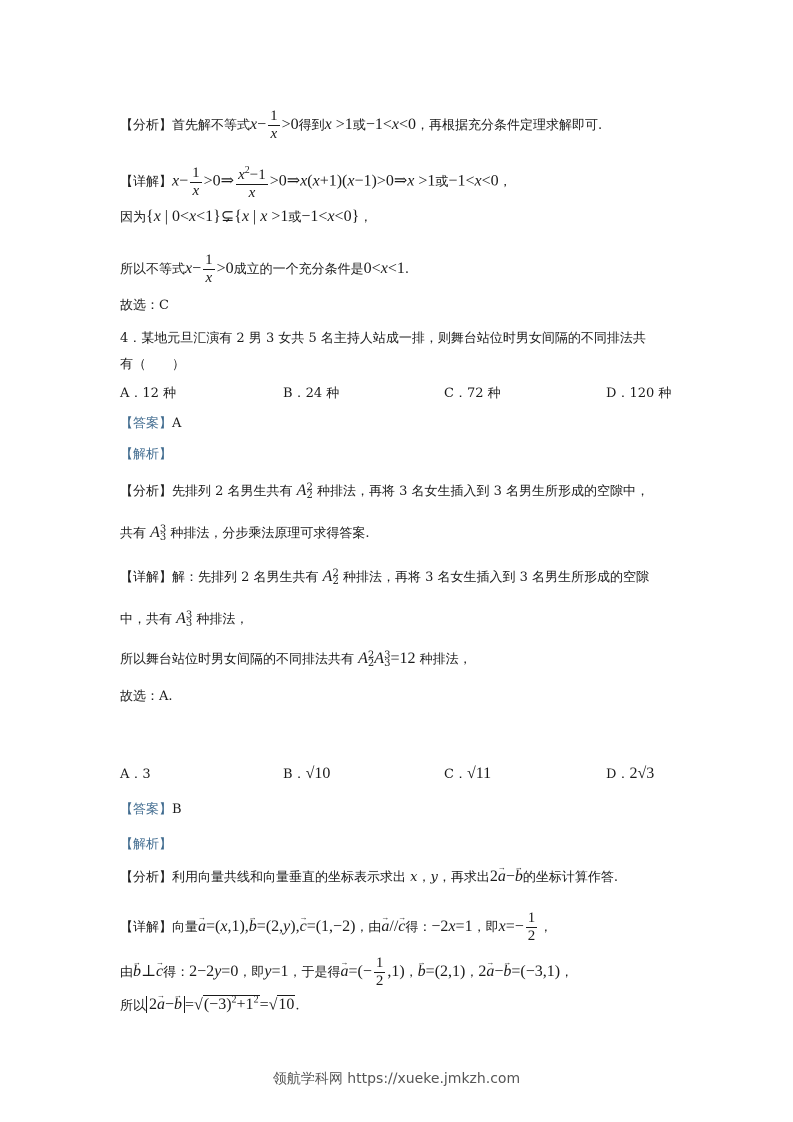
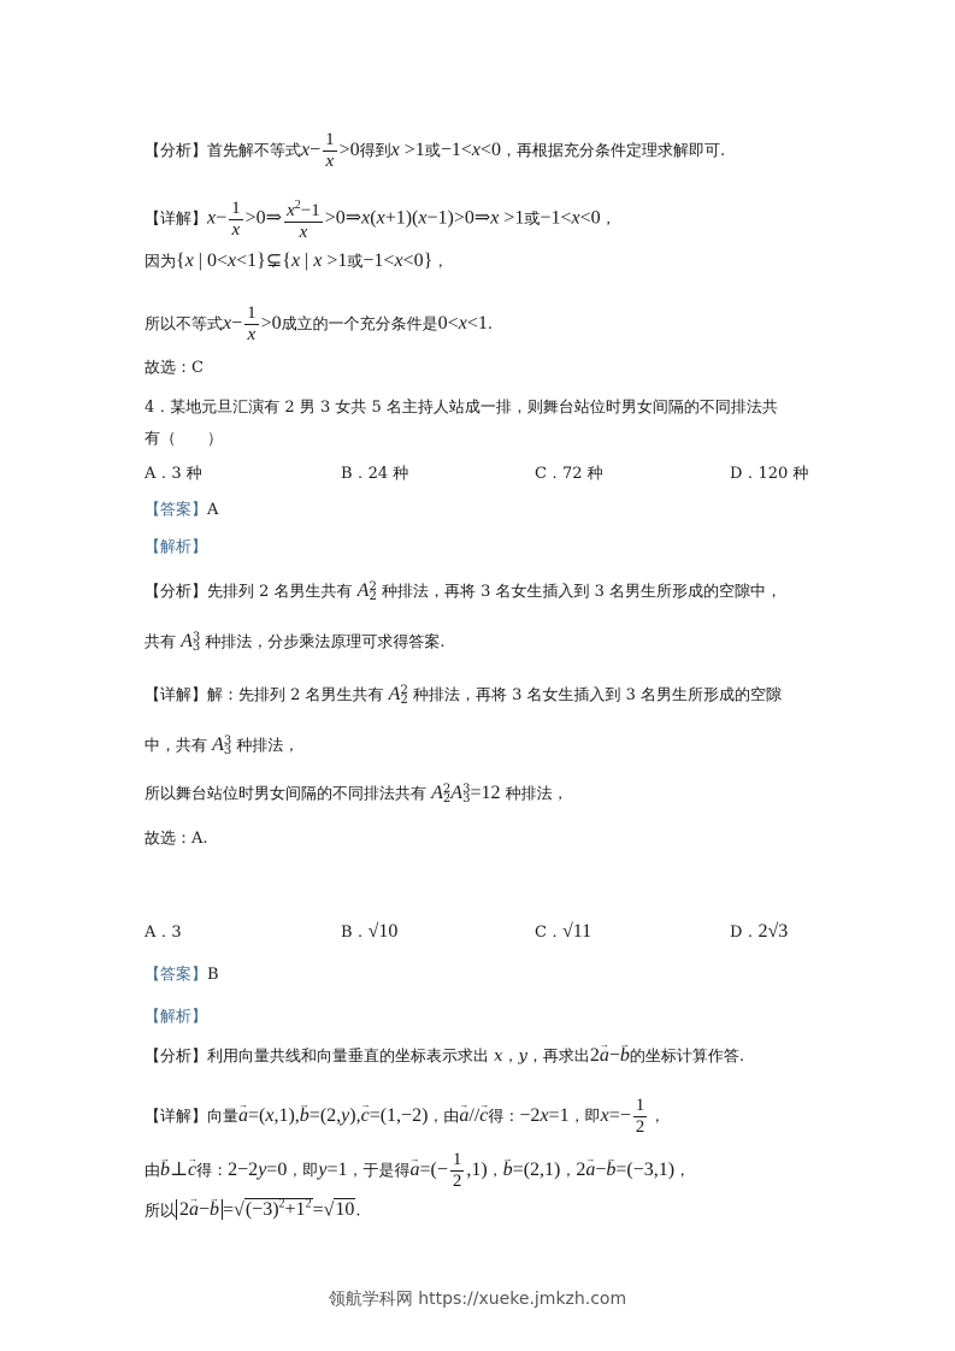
  【分析】首先解不等式x−
  1
  x
  >0得到x >1或−1<x<0，再根据充分条件定理求解即可.
  【详解】x−
  1
  x
  >0⇒
  x2−1
  x
  >0⇒x(x+1)(x−1)>0⇒x >1或−1<x<0，
  因为{x | 0<x<1}⊊{x | x >1或−1<x<0}，
  所以不等式x−
  1
  x
  >0成立的一个充分条件是0<x<1.
  故选：C
  4．某地元旦汇演有 2 男 3 女共 5 名主持人站成一排，则舞台站位时男女间隔的不同排法共
  有（ ）
- A．12 种
+ A．3 种
  B．24 种
  C．72 种
  D．120 种
  【答案】A
  【解析】
  【分析】先排列 2 名男生共有 A
  2
  2
  种排法，再将 3 名女生插入到 3 名男生所形成的空隙中，
  共有 A
  3
  3
  种排法，分步乘法原理可求得答案.
  【详解】解：先排列 2 名男生共有 A
  2
  2
  种排法，再将 3 名女生插入到 3 名男生所形成的空隙
  中，共有 A
  3
  3
  种排法，
  所以舞台站位时男女间隔的不同排法共有 A
  2
  2
  A
  3
  3
  =12 种排法，
  故选：A.
  A．3
  B．√10
  C．√11
  D．2√3
  【答案】B
  【解析】
  【分析】利用向量共线和向量垂直的坐标表示求出 x，y，再求出2a−b的坐标计算作答.
  【详解】向量a=(x,1),b=(2,y),c=(1,−2)，由a//c得：−2x=1，即x=−
  1
  2
  ，
  由b⊥c得：2−2y=0，即y=1，于是得a=(−
  1
  2
  ,1)，b=(2,1)，2a−b=(−3,1)，
  所以 2a−b =√(−3)2+12=√10.
  领航学科网 https://xueke.jmkzh.com
